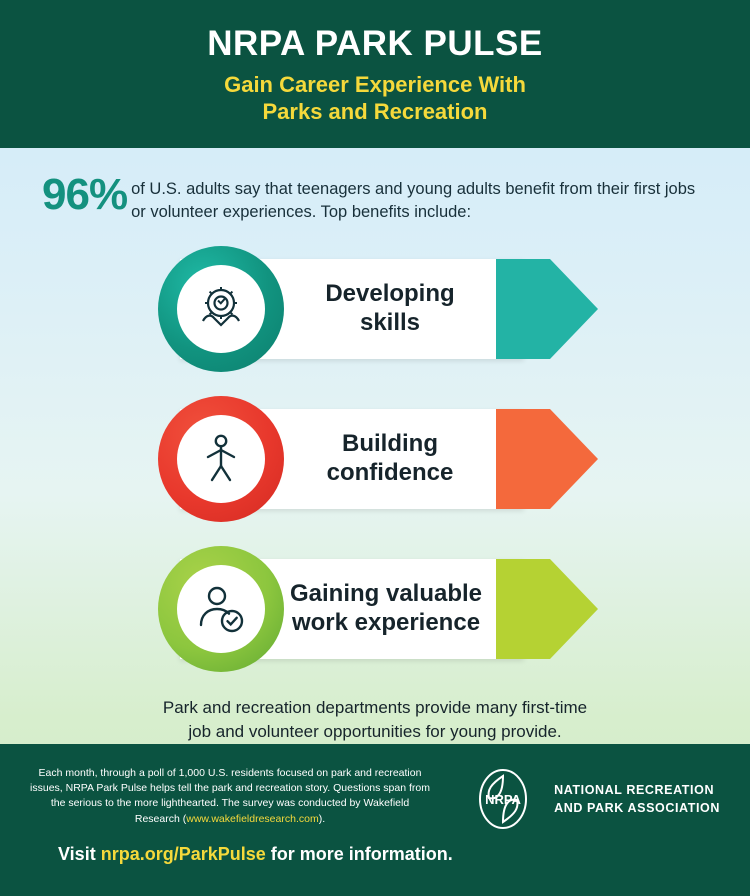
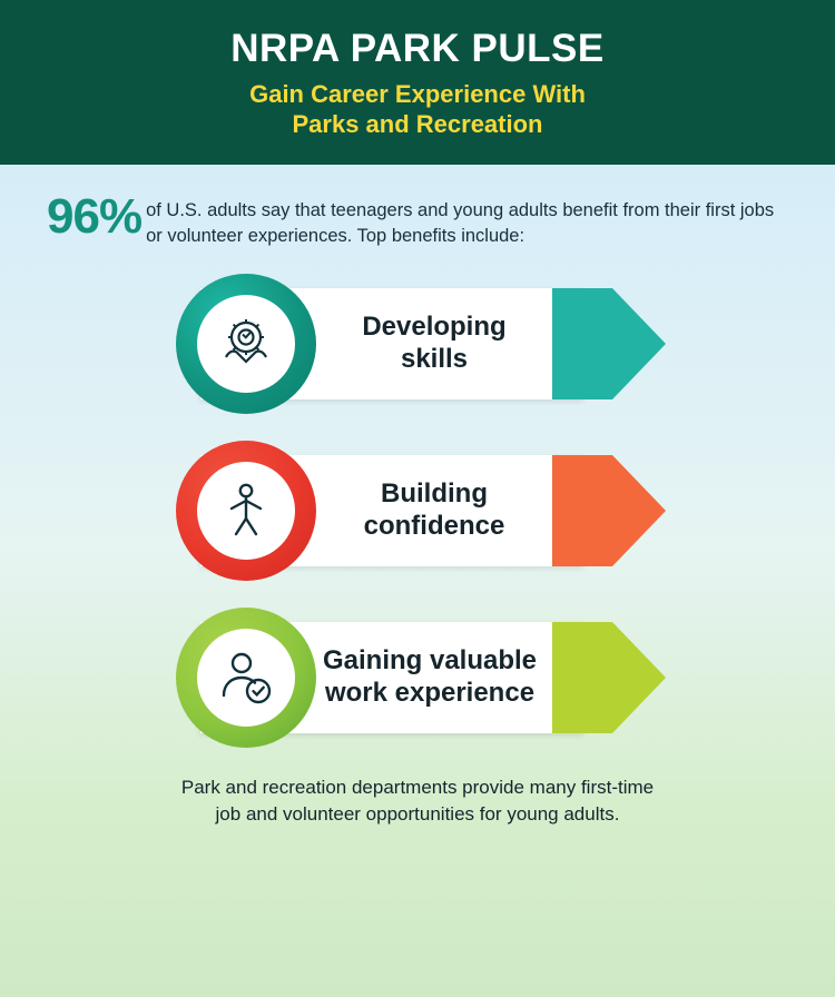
  NRPA PARK PULSE
  Gain Career Experience With
  Parks and Recreation
  96%
  of U.S. adults say that teenagers and young adults benefit from their first jobs or volunteer experiences. Top benefits include:
  Developing
  skills
  Building
  confidence
  Gaining valuable
  work experience
  Park and recreation departments provide many first-time
- job and volunteer opportunities for young provide.
+ job and volunteer opportunities for young adults.
- Each month, through a poll of 1,000 U.S. residents focused on park and recreation issues, NRPA Park Pulse helps tell the park and recreation story. Questions span from the serious to the more lighthearted. The survey was conducted by Wakefield Research (www.wakefieldresearch.com).
- NRPA
- NATIONAL RECREATION
- AND PARK ASSOCIATION
- Visit nrpa.org/ParkPulse for more information.
